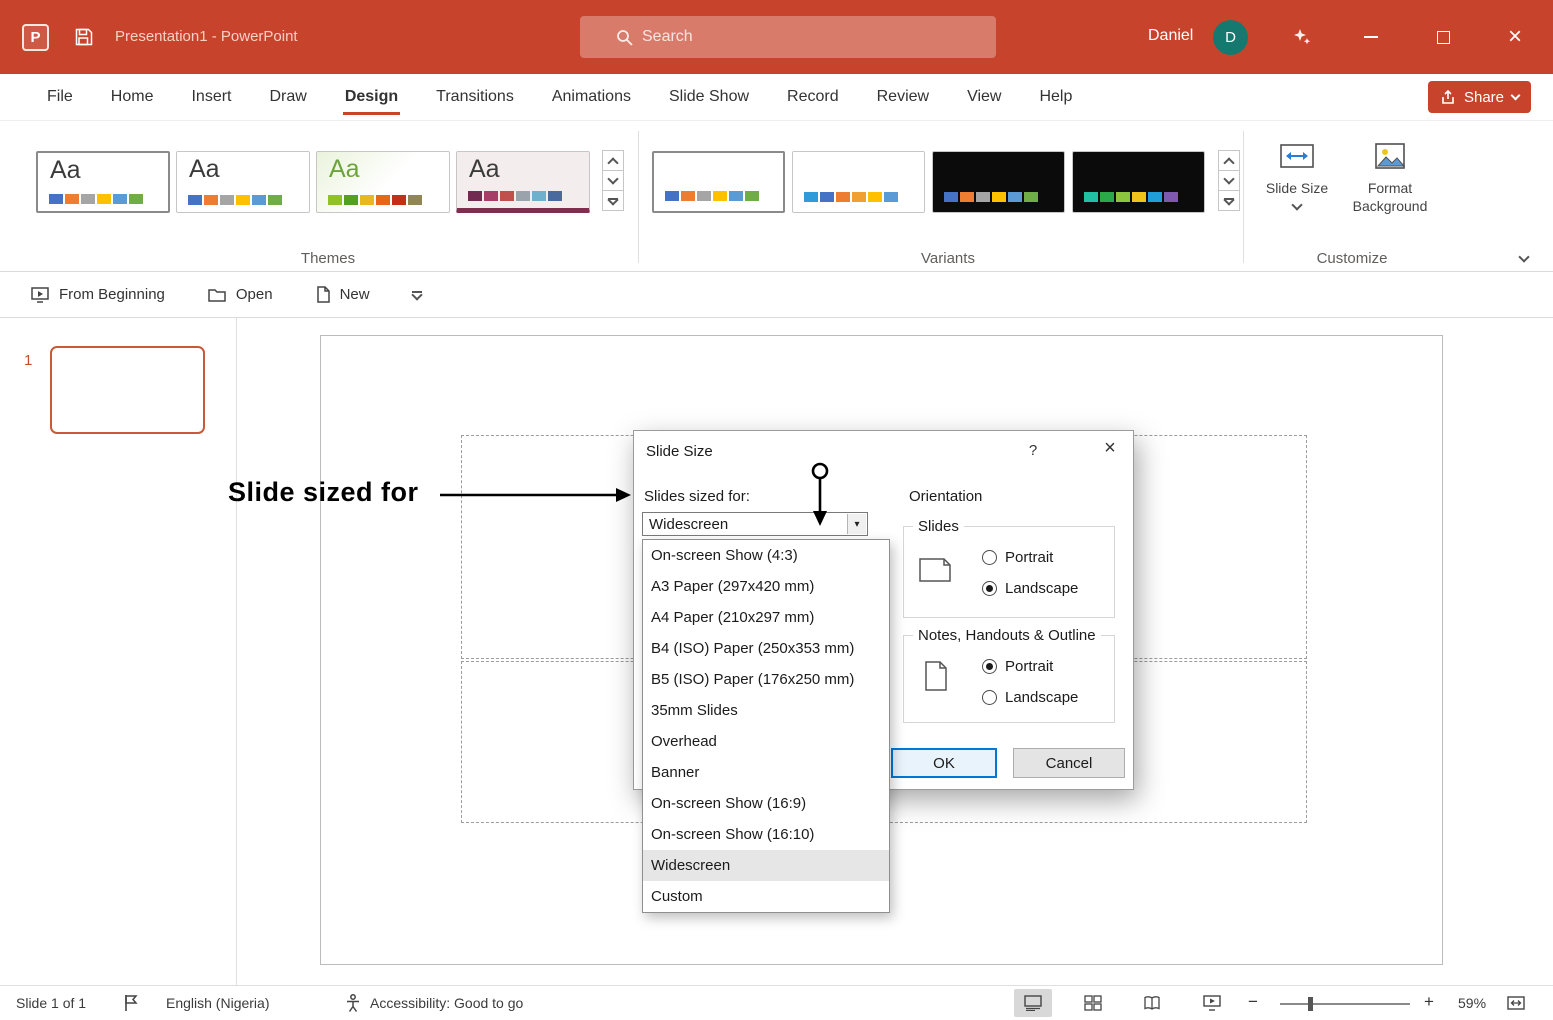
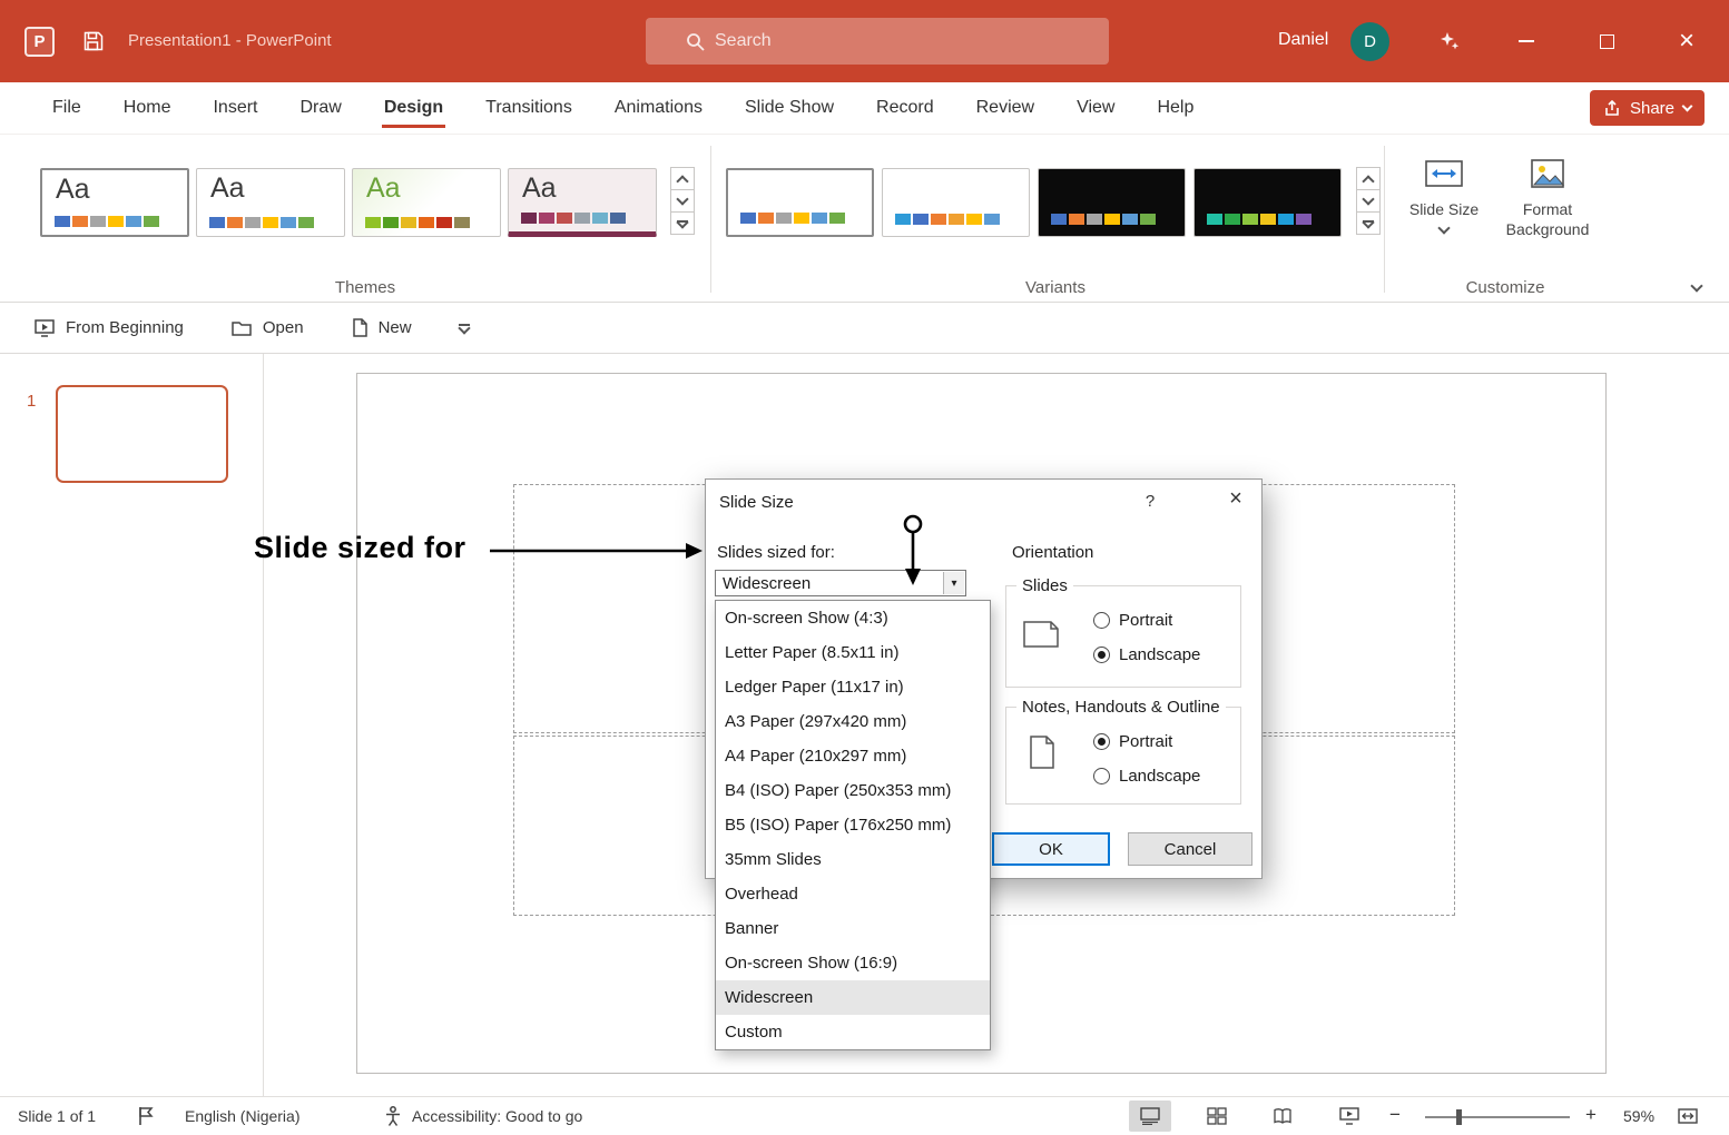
  P
  Presentation1 - PowerPoint
  Search
  Daniel
  D
  ×
  File
  Home
  Insert
  Draw
  Design
  Transitions
  Animations
  Slide Show
  Record
  Review
  View
  Help
  Share
  Aa
  Aa
  Aa
  Aa
  Themes
  Variants
  Slide Size
  Format Background
  Customize
  From Beginning
  Open
  New
  1
  Slide Size
  ?
  ×
  Slides sized for:
  Widescreen
  ▾
  On-screen Show (4:3)
+ Letter Paper (8.5x11 in)
+ Ledger Paper (11x17 in)
  A3 Paper (297x420 mm)
  A4 Paper (210x297 mm)
  B4 (ISO) Paper (250x353 mm)
  B5 (ISO) Paper (176x250 mm)
  35mm Slides
  Overhead
  Banner
  On-screen Show (16:9)
- On-screen Show (16:10)
  Widescreen
  Custom
  Orientation
  Slides
  Portrait
  Landscape
  Notes, Handouts & Outline
  Portrait
  Landscape
  OK
  Cancel
  Slide sized for
  Slide 1 of 1
  English (Nigeria)
  Accessibility: Good to go
  −
  +
  59%
